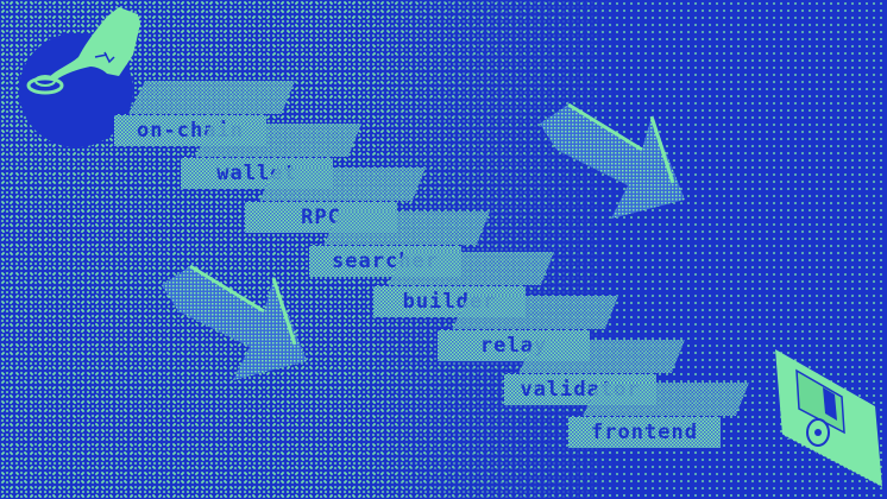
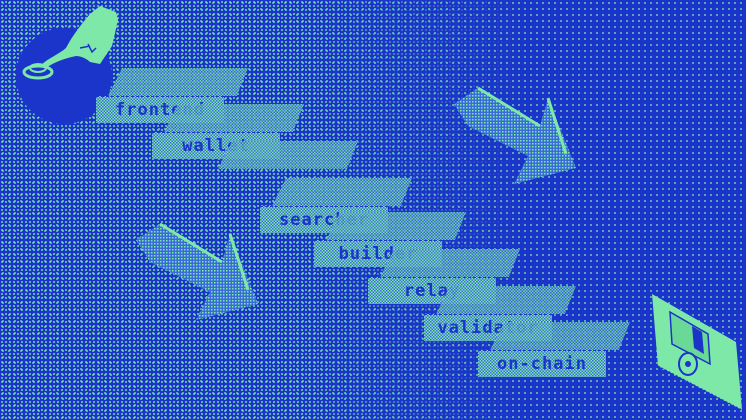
- on-chain
+ frontend
  wallet
- RPC
  searcher
  builder
  relay
  validator
- frontend
+ on-chain
